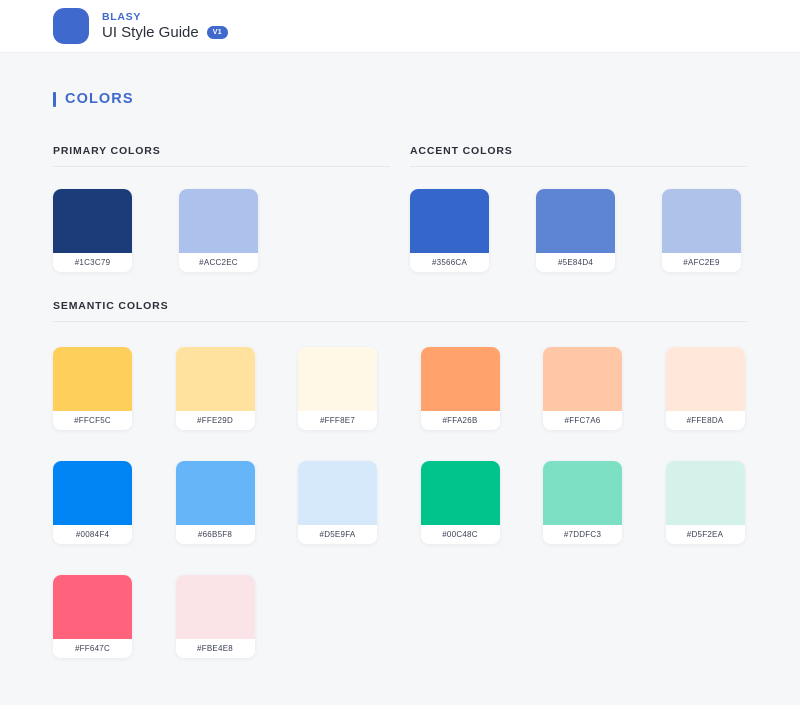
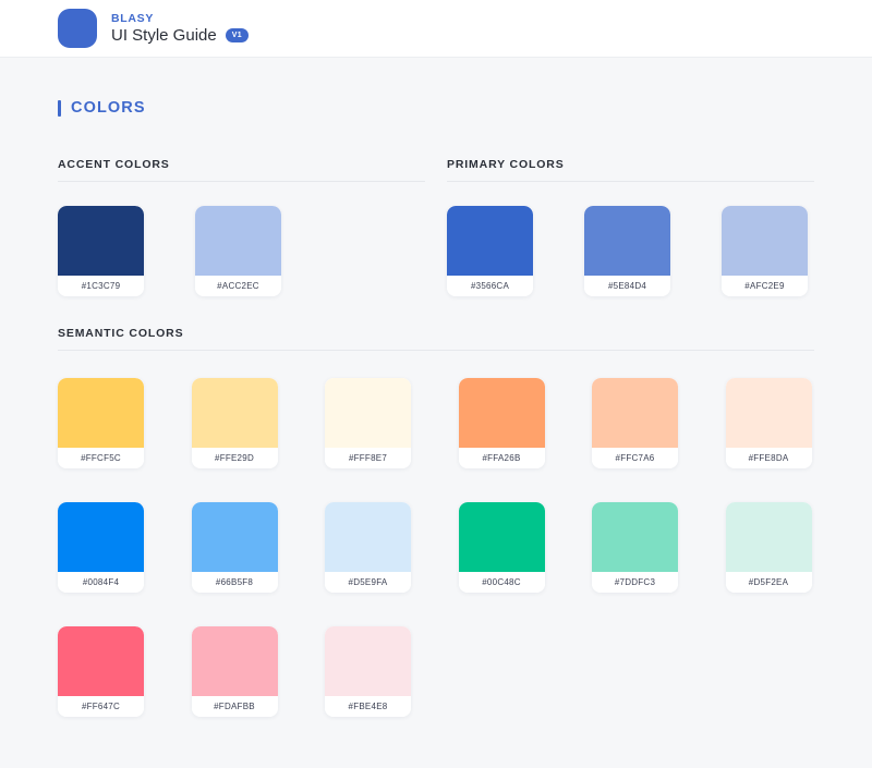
  BLASY
  UI Style Guide
  COLORS
- PRIMARY COLORS
+ ACCENT COLORS
  #1C3C79
  #ACC2EC
- ACCENT COLORS
+ PRIMARY COLORS
  #3566CA
  #5E84D4
  #AFC2E9
  SEMANTIC COLORS
  #FFCF5C
  #FFE29D
  #FFF8E7
  #FFA26B
  #FFC7A6
  #FFE8DA
  #0084F4
  #66B5F8
  #D5E9FA
  #00C48C
  #7DDFC3
  #D5F2EA
  #FF647C
+ #FDAFBB
  #FBE4E8
